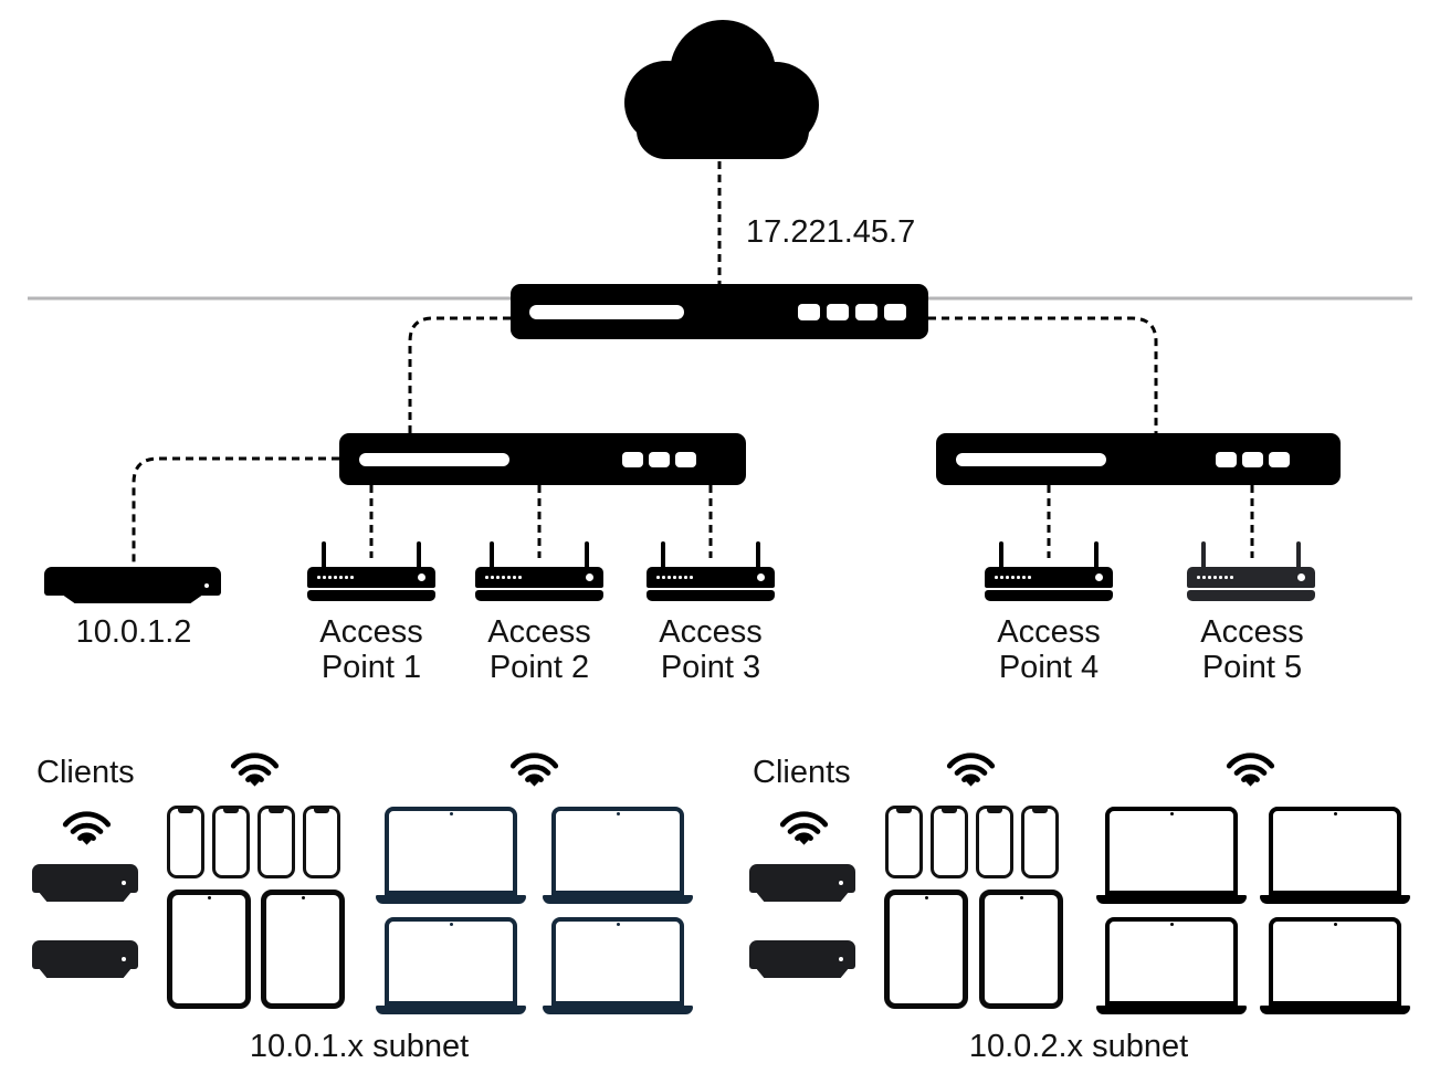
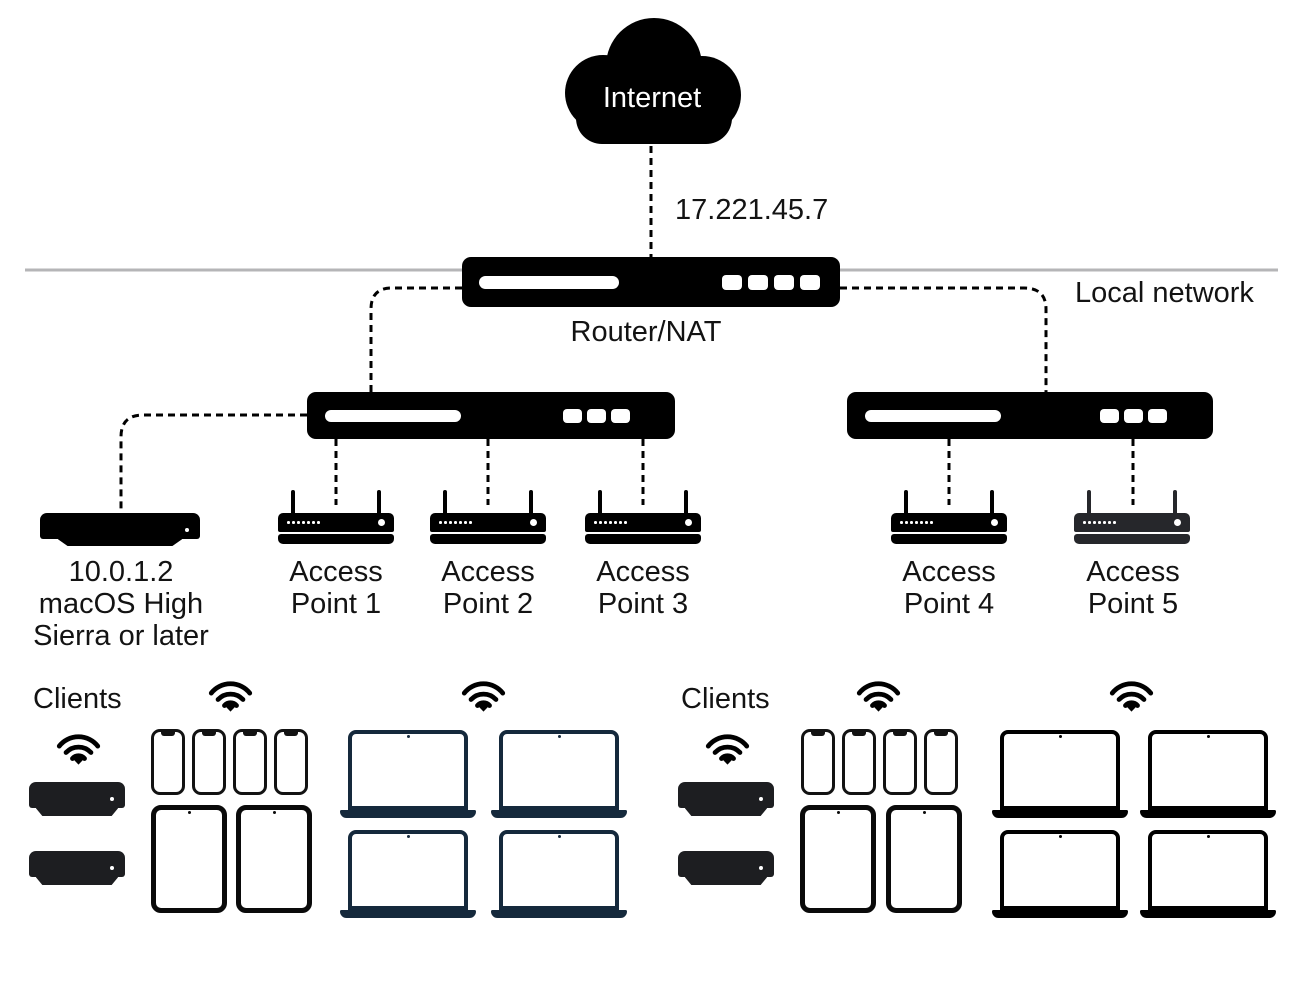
+ Internet
  17.221.45.7
+ Local network
+ Router/NAT
  10.0.1.2
+ macOS High
+ Sierra or later
  Access
  Point 1
  Access
  Point 2
  Access
  Point 3
  Access
  Point 4
  Access
  Point 5
  Clients
- 10.0.1.x subnet
  Clients
- 10.0.2.x subnet
